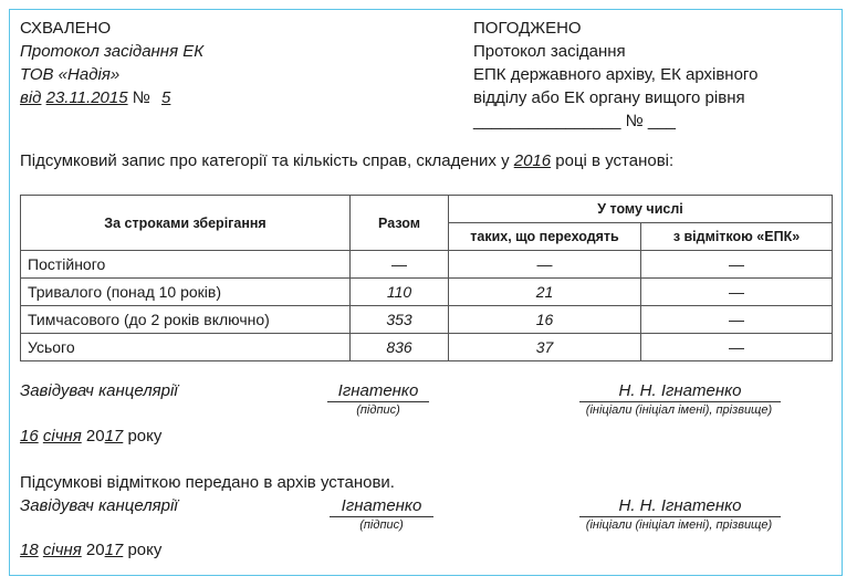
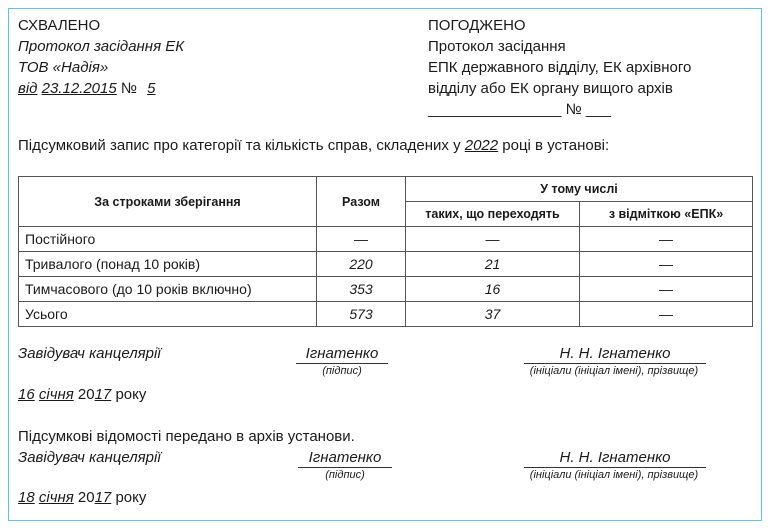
  СХВАЛЕНО
  Протокол засідання ЕК
  ТОВ «Надія»
- від 23.11.2015 № 5
+ від 23.12.2015 № 5
  ПОГОДЖЕНО
  Протокол засідання
- ЕПК державного архіву, ЕК архівного
+ ЕПК державного відділу, ЕК архівного
- відділу або ЕК органу вищого рівня
+ відділу або ЕК органу вищого архів
  ________________ № ___
- Підсумковий запис про категорії та кількість справ, складених у 2016 році в установі:
+ Підсумковий запис про категорії та кількість справ, складених у 2022 році в установі:
  За строками зберігання	Разом	У тому числі
  таких, що переходять	з відміткою «ЕПК»
  Постійного	—	—	—
- Тривалого (понад 10 років)	110	21	—
+ Тривалого (понад 10 років)	220	21	—
- Тимчасового (до 2 років включно)	353	16	—
+ Тимчасового (до 10 років включно)	353	16	—
- Усього	836	37	—
+ Усього	573	37	—
  Завідувач канцелярії
  Ігнатенко
  (підпис)
  Н. Н. Ігнатенко
  (ініціали (ініціал імені), прізвище)
  16 січня 2017 року
- Підсумкові відміткою передано в архів установи.
+ Підсумкові відомості передано в архів установи.
  Завідувач канцелярії
  Ігнатенко
  (підпис)
  Н. Н. Ігнатенко
  (ініціали (ініціал імені), прізвище)
  18 січня 2017 року
